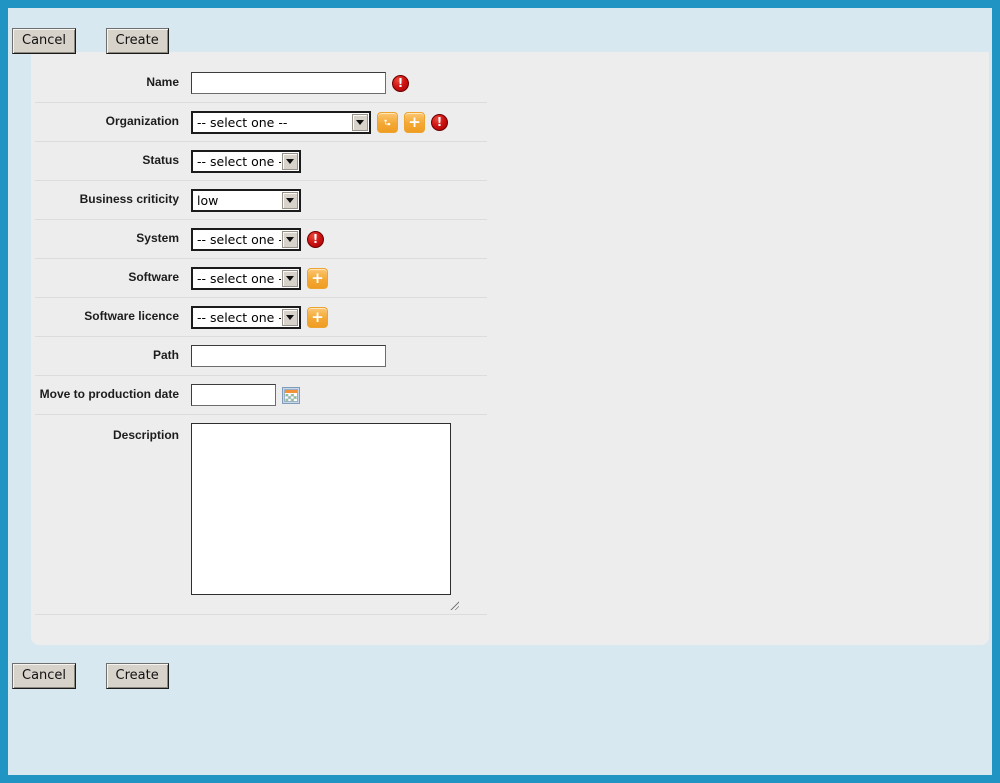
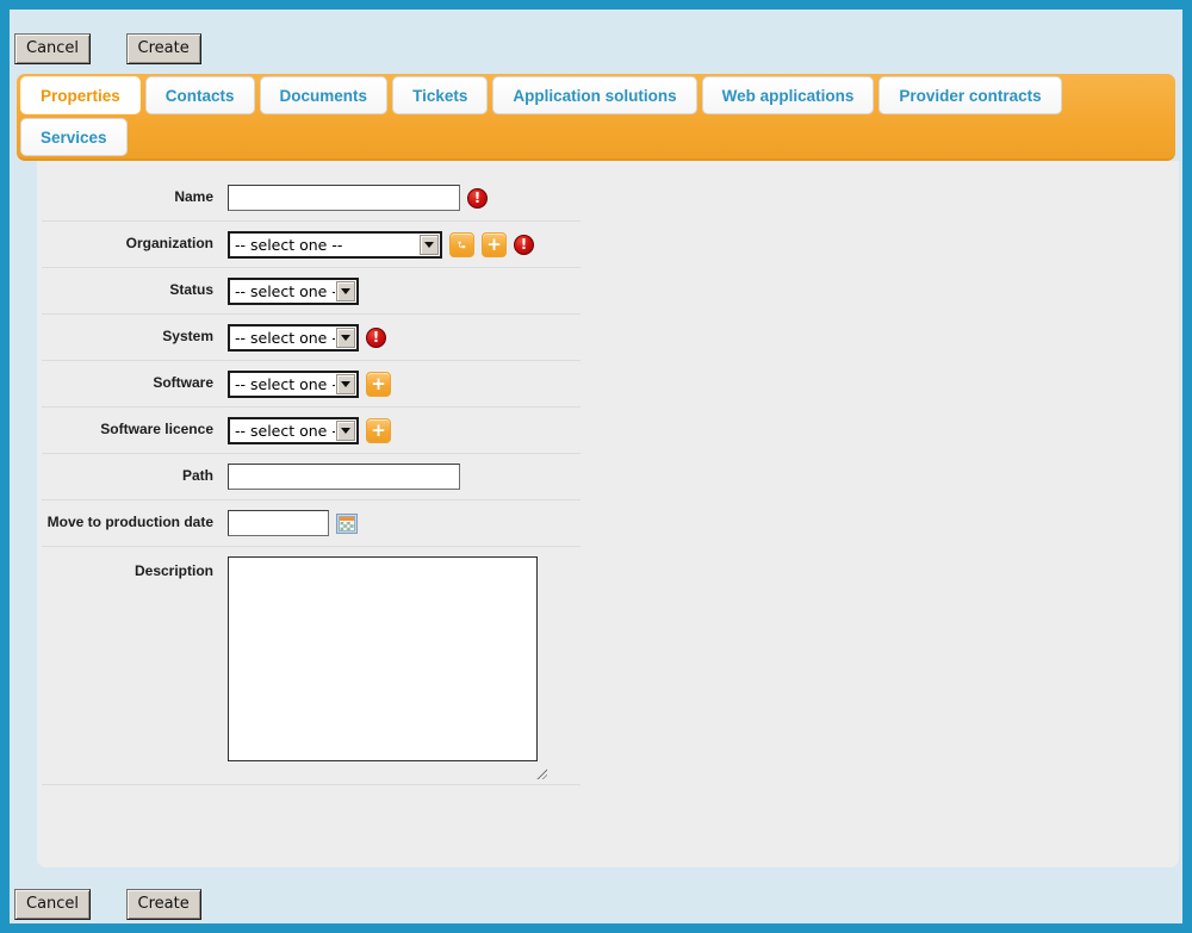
  Cancel Create
+ Properties
+ Contacts
+ Documents
+ Tickets
+ Application solutions
+ Web applications
+ Provider contracts
+ Services
  Name
  !
  Organization
  -- select one --
  +
  !
  Status
  -- select one -
- Business criticity
- low
  System
  -- select one -
  !
  Software
  -- select one -
  +
  Software licence
  -- select one -
  +
  Path
  Move to production date
  Description
  Cancel Create
